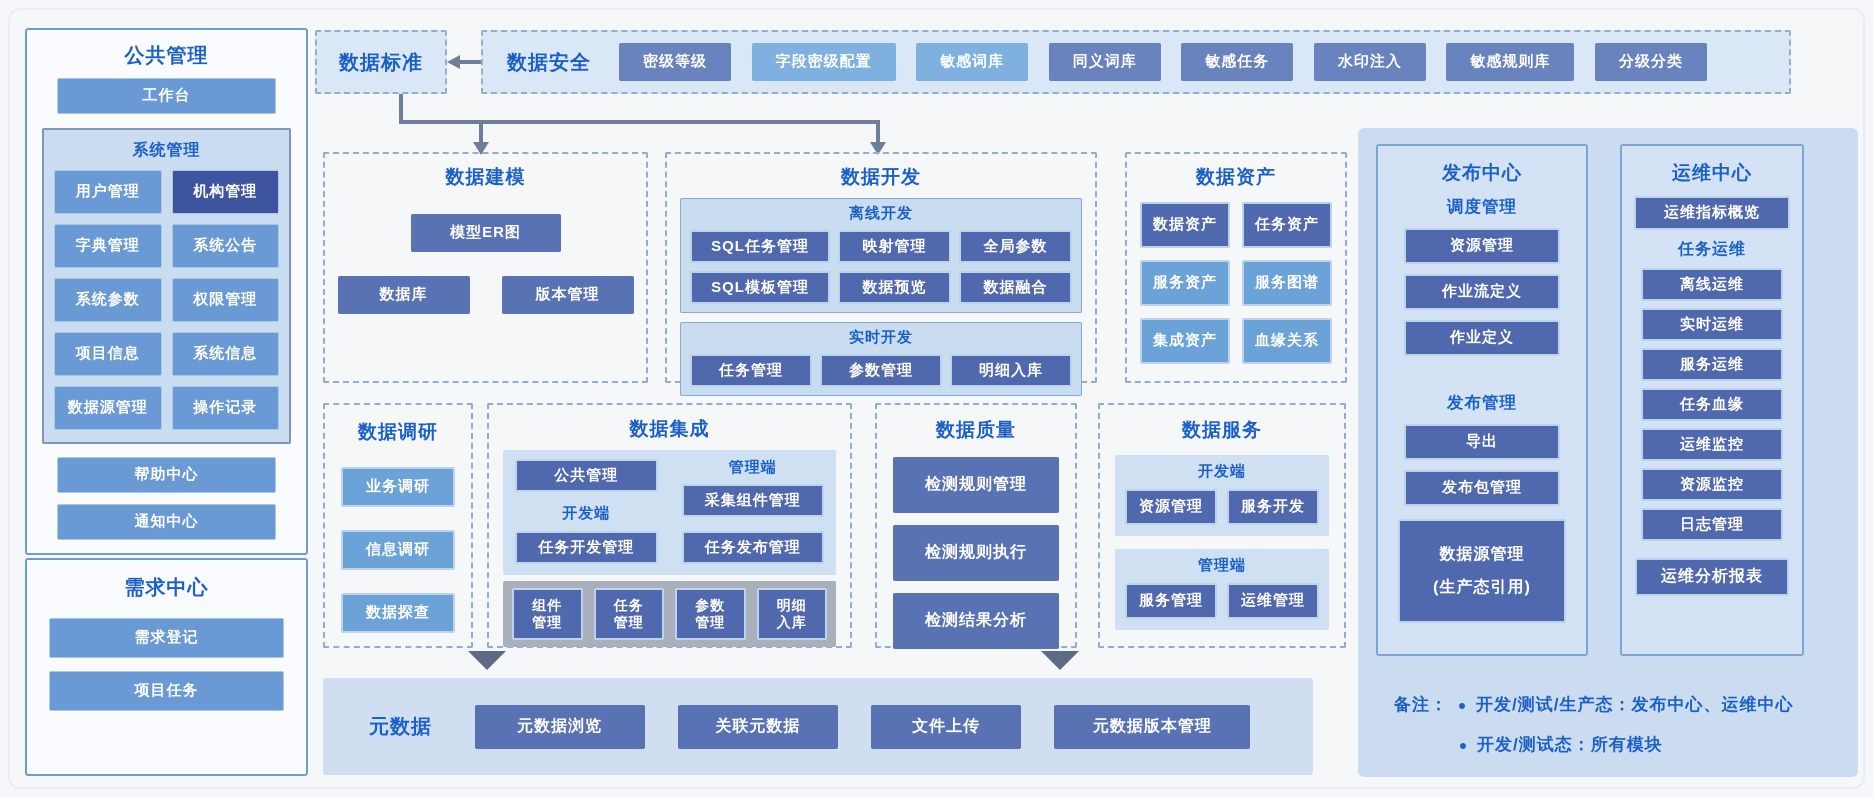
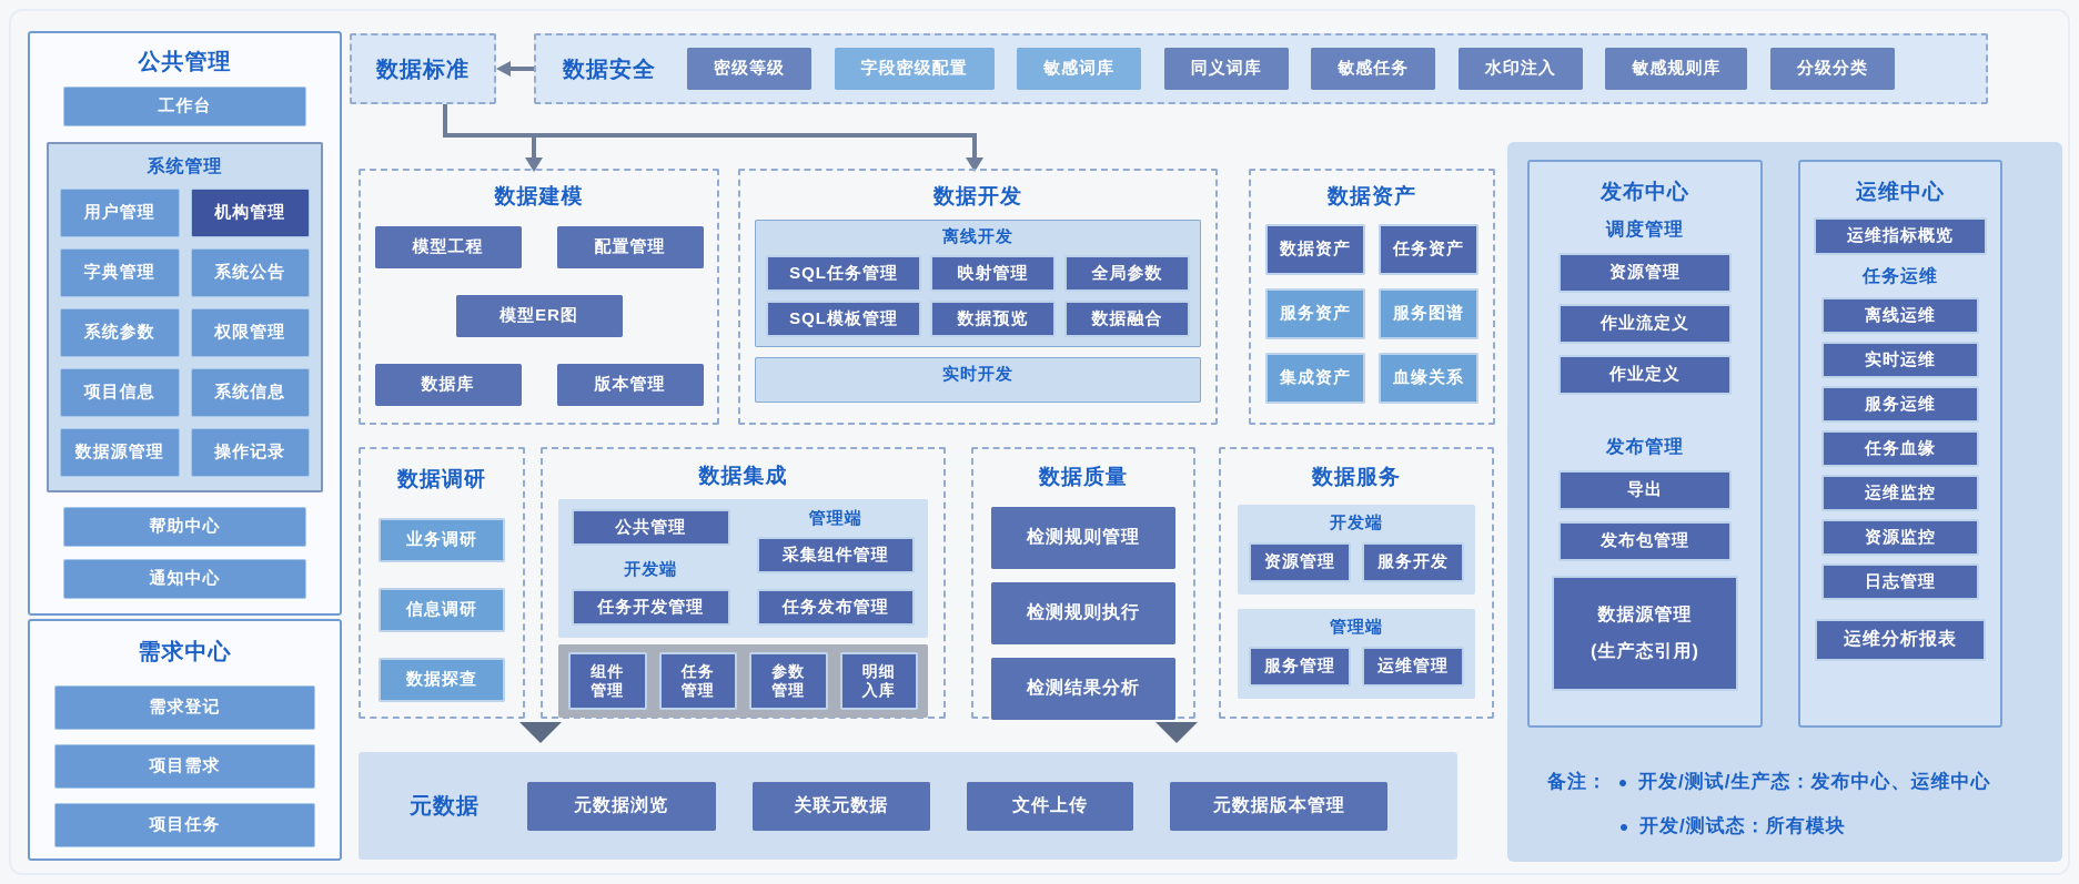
  公共管理
  工作台
  系统管理
  用户管理
  机构管理
  字典管理
  系统公告
  系统参数
  权限管理
  项目信息
  系统信息
  数据源管理
  操作记录
  帮助中心
  通知中心
  需求中心
  需求登记
+ 项目需求
  项目任务
  数据标准
  数据安全
  密级等级
  字段密级配置
  敏感词库
  同义词库
  敏感任务
  水印注入
  敏感规则库
  分级分类
  数据建模
+ 模型工程
+ 配置管理
  模型ER图
  数据库
  版本管理
  数据开发
  离线开发
  SQL任务管理
  映射管理
  全局参数
  SQL模板管理
  数据预览
  数据融合
  实时开发
- 任务管理
- 参数管理
- 明细入库
  数据资产
  数据资产
  任务资产
  服务资产
  服务图谱
  集成资产
  血缘关系
  数据调研
  业务调研
  信息调研
  数据探查
  数据集成
  公共管理
  开发端
  任务开发管理
  管理端
  采集组件管理
  任务发布管理
  组件
  管理
  任务
  管理
  参数
  管理
  明细
  入库
  数据质量
  检测规则管理
  检测规则执行
  检测结果分析
  数据服务
  开发端
  资源管理
  服务开发
  管理端
  服务管理
  运维管理
  元数据
  元数据浏览
  关联元数据
  文件上传
  元数据版本管理
  发布中心
  调度管理
  资源管理
  作业流定义
  作业定义
  发布管理
  导出
  发布包管理
  数据源管理
  (生产态引用)
  运维中心
  运维指标概览
  任务运维
  离线运维
  实时运维
  服务运维
  任务血缘
  运维监控
  资源监控
  日志管理
  运维分析报表
  备注：
  开发/测试/生产态：发布中心、运维中心
  开发/测试态：所有模块
